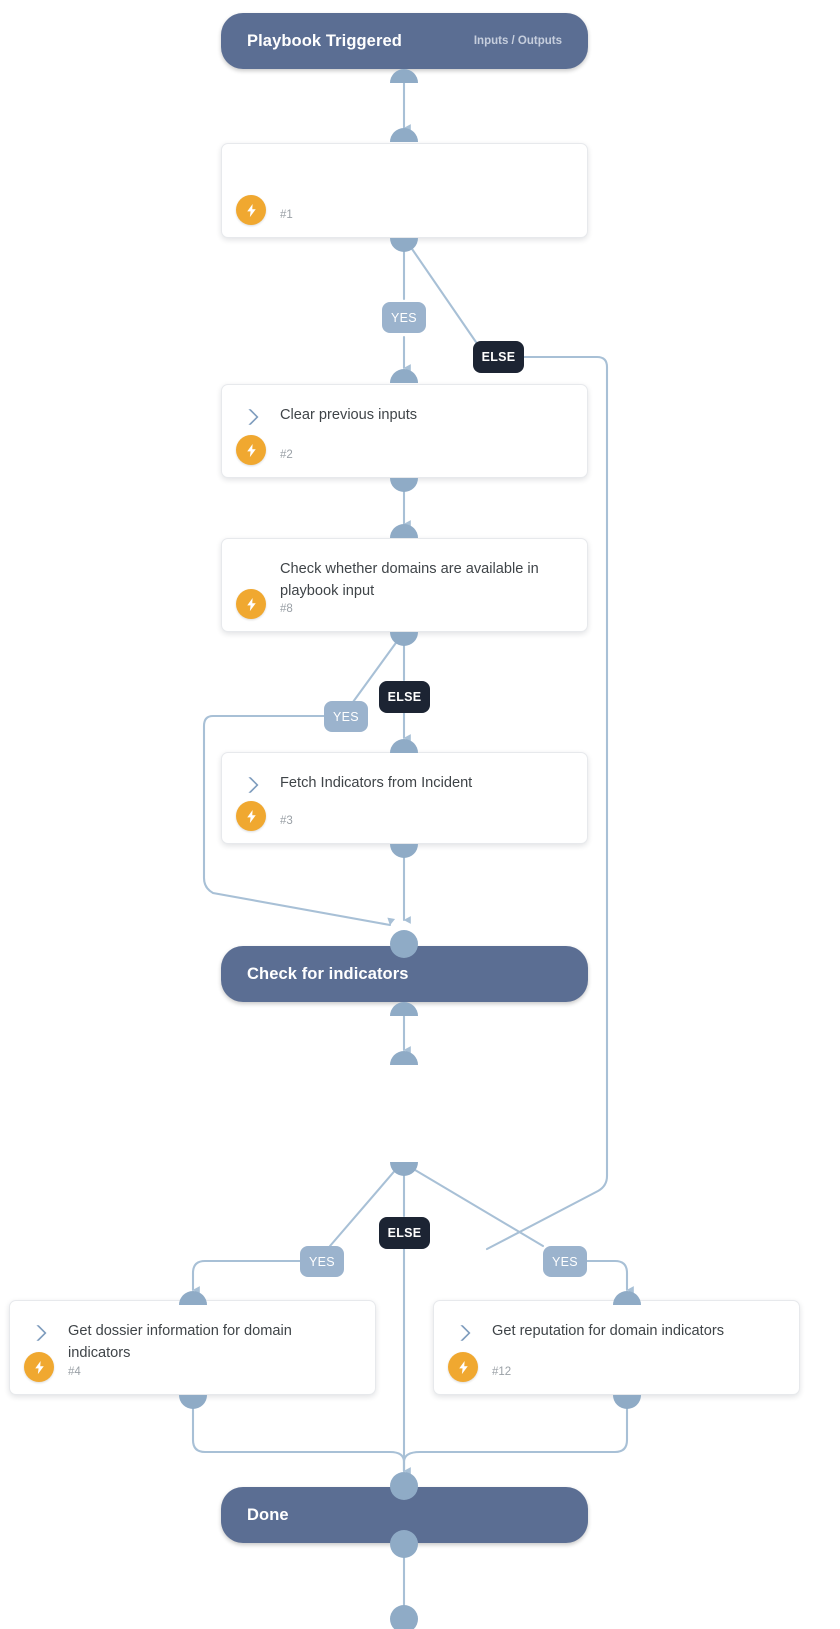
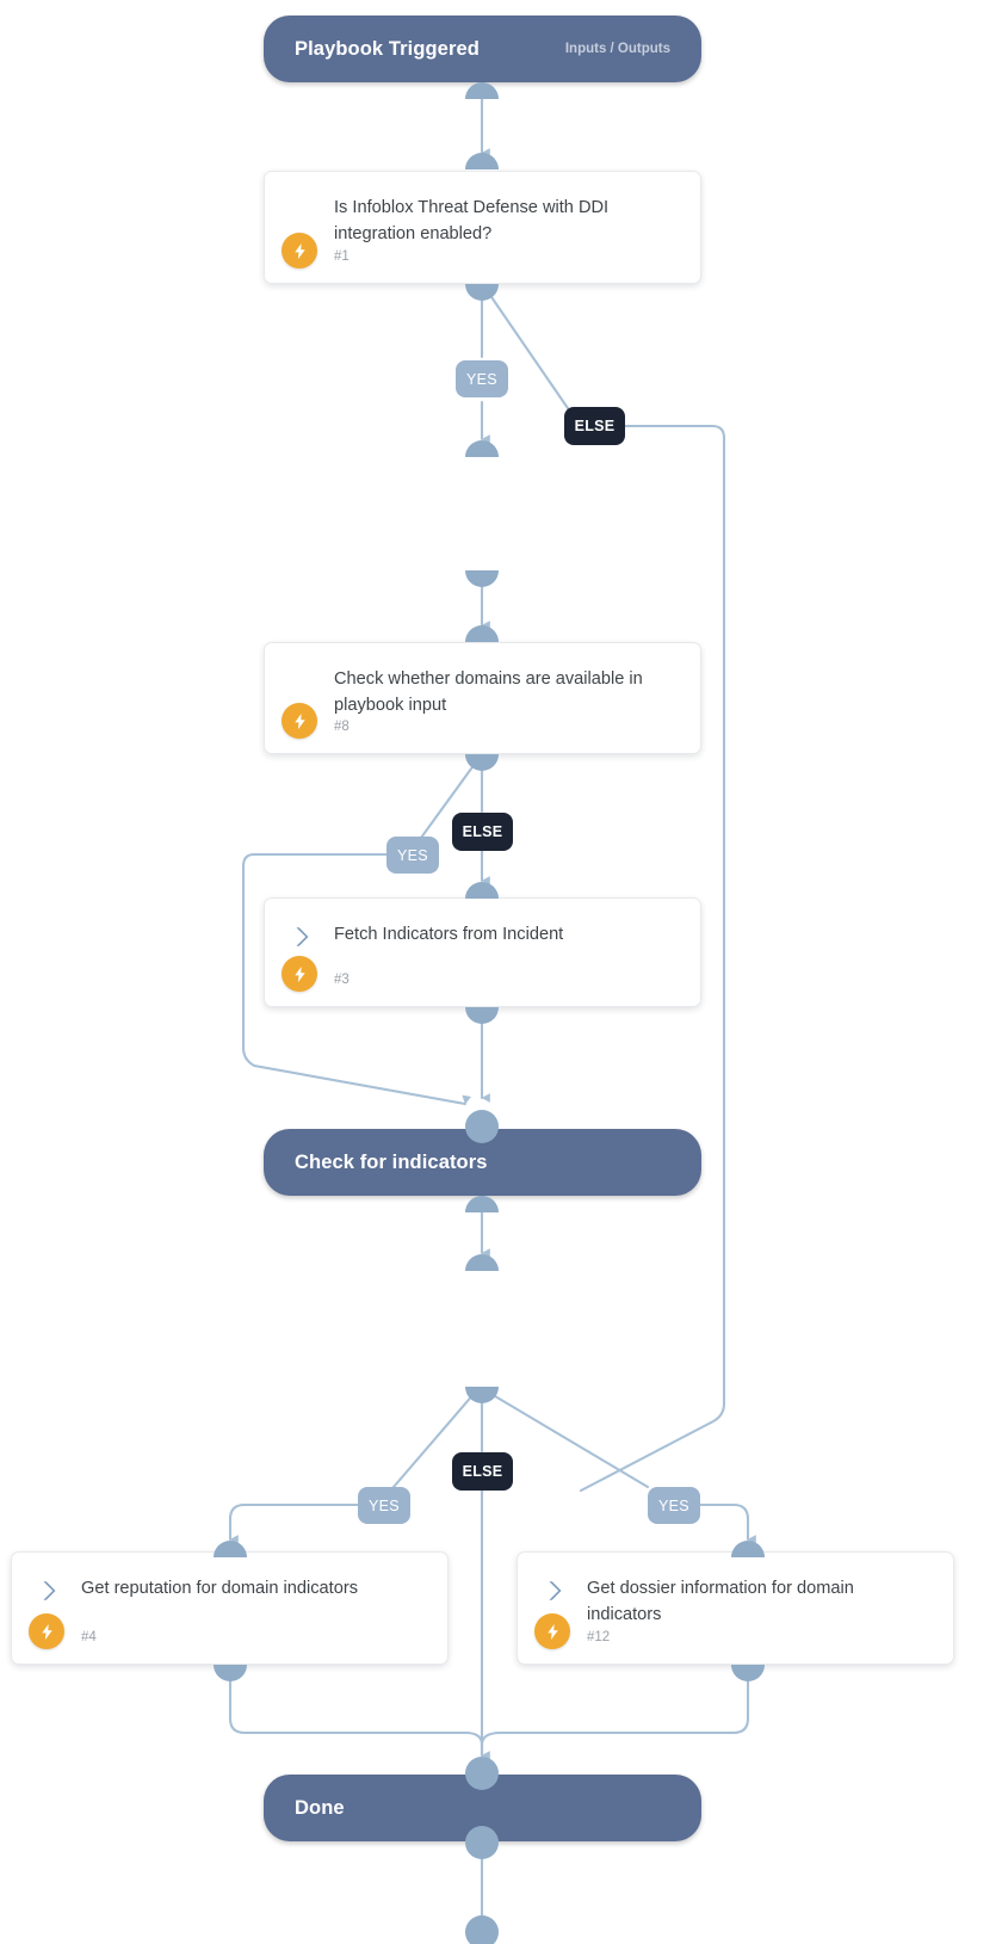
  Playbook Triggered
  Inputs / Outputs
+ Is Infoblox Threat Defense with DDI integration enabled?
  #1
  YES
  ELSE
- Clear previous inputs
- #2
  Check whether domains are available in playbook input
  #8
  ELSE
  YES
  Fetch Indicators from Incident
  #3
  Check for indicators
  YES
  ELSE
  YES
- Get dossier information for domain indicators
+ Get reputation for domain indicators
  #4
- Get reputation for domain indicators
+ Get dossier information for domain indicators
  #12
  Done
